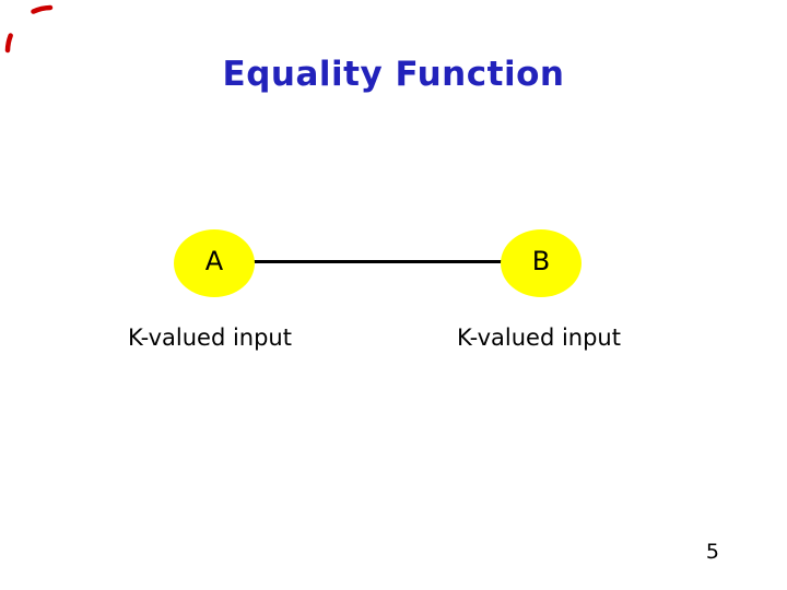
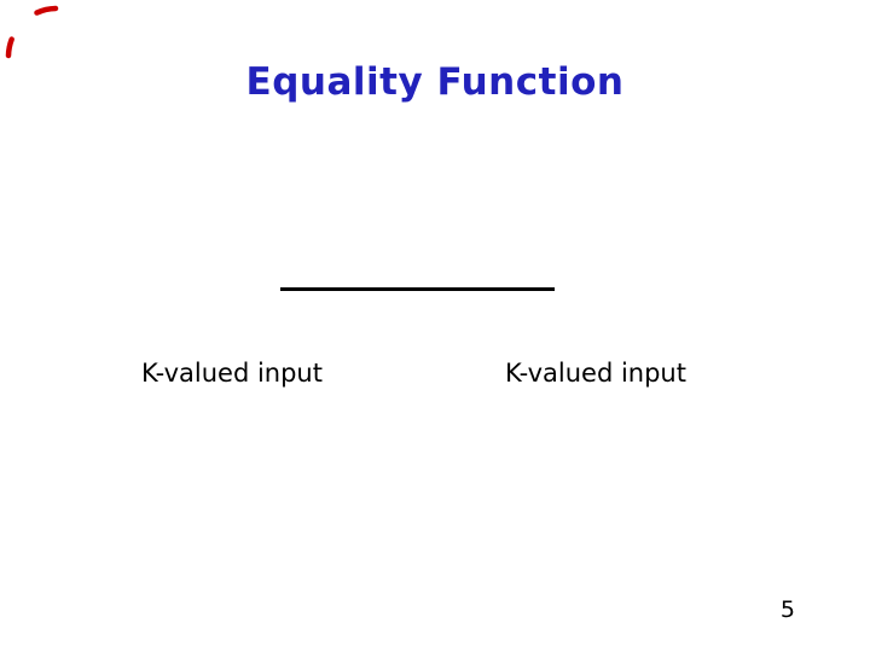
  Equality Function
- A
- B
  K-valued input
  K-valued input
  5
